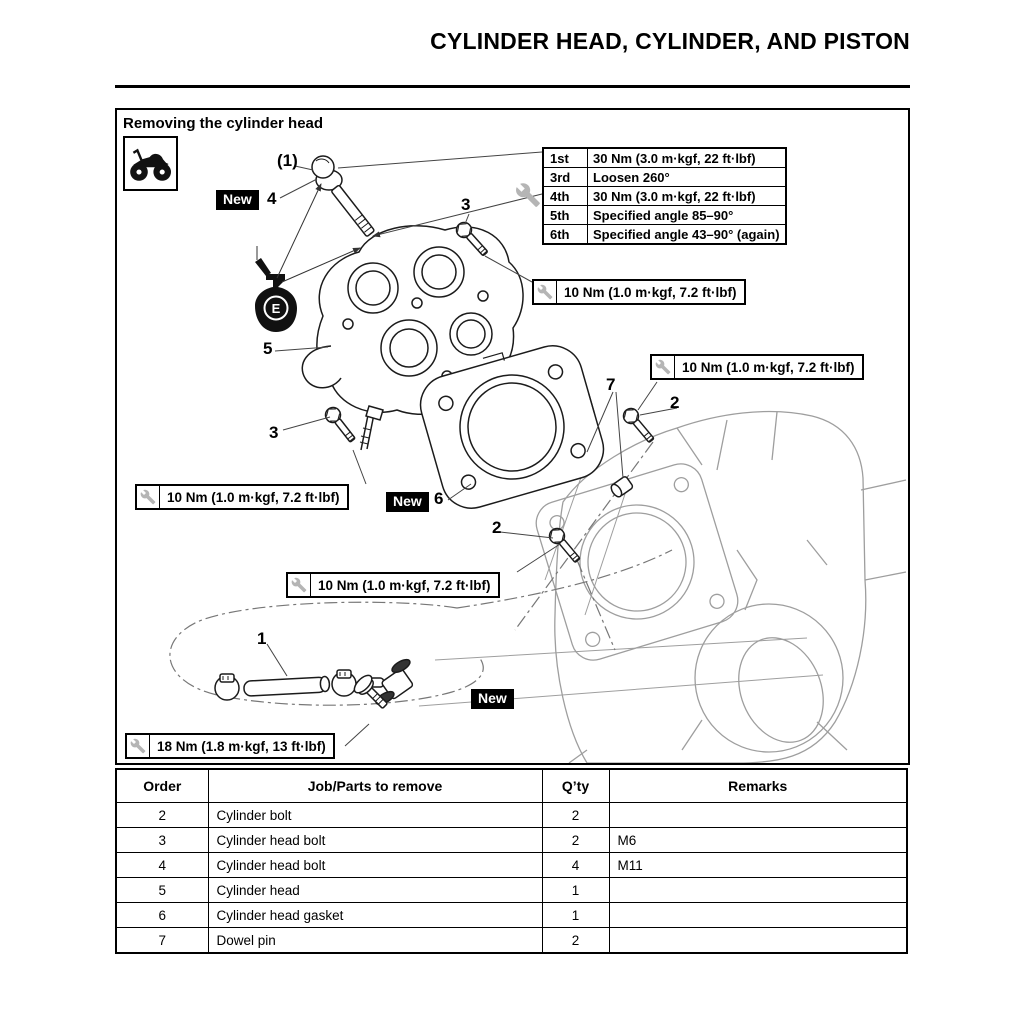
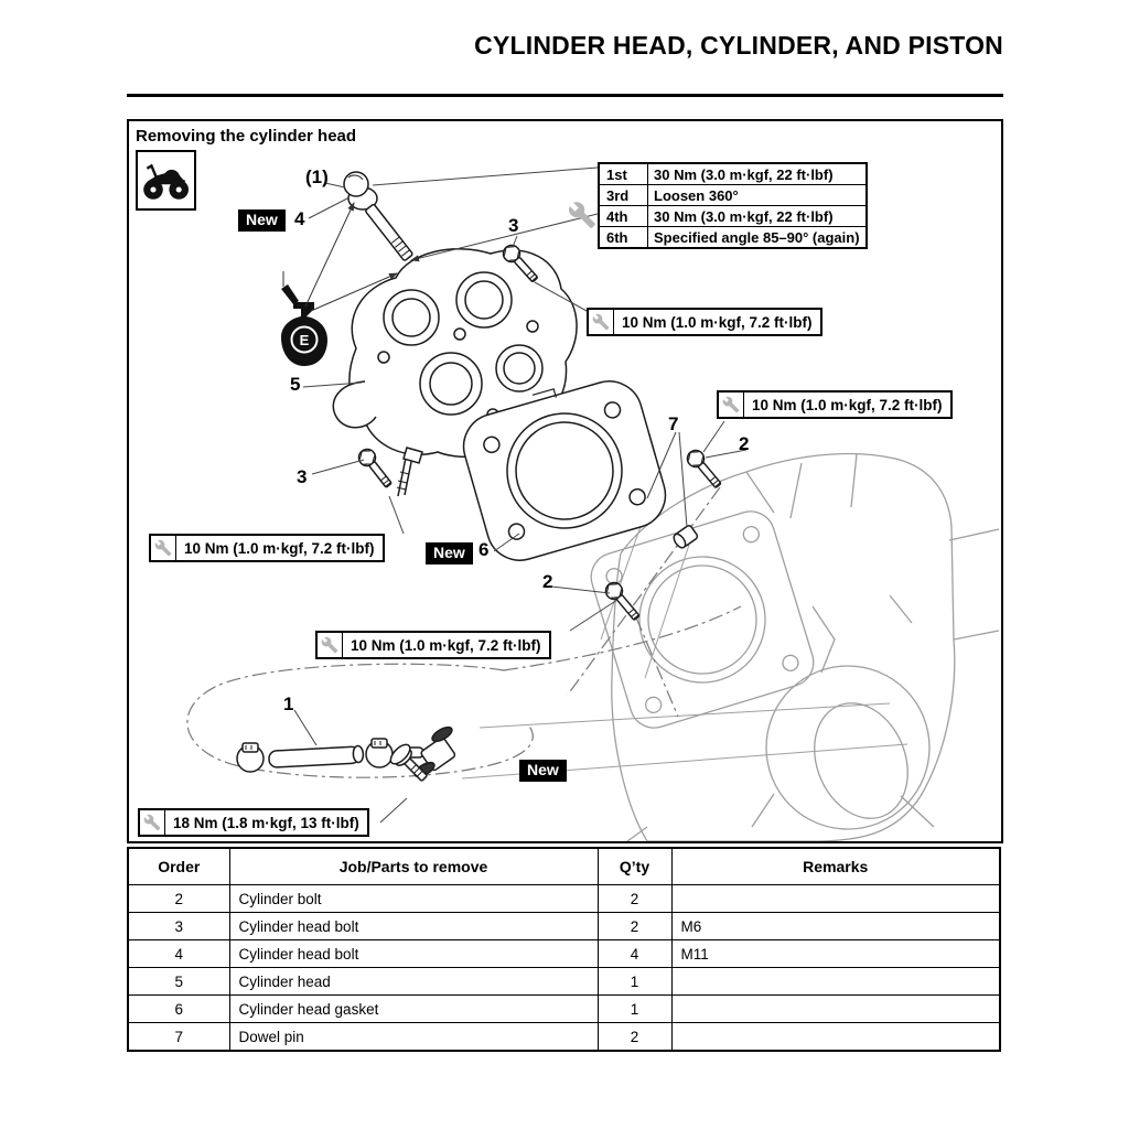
  CYLINDER HEAD, CYLINDER, AND PISTON
  Removing the cylinder head
  E
  1st	30 Nm (3.0 m·kgf, 22 ft·lbf)
- 3rd	Loosen 260°
+ 3rd	Loosen 360°
  4th	30 Nm (3.0 m·kgf, 22 ft·lbf)
- 5th	Specified angle 85–90°
- 6th	Specified angle 43–90° (again)
+ 6th	Specified angle 85–90° (again)
  10 Nm (1.0 m·kgf, 7.2 ft·lbf)
  10 Nm (1.0 m·kgf, 7.2 ft·lbf)
  10 Nm (1.0 m·kgf, 7.2 ft·lbf)
  10 Nm (1.0 m·kgf, 7.2 ft·lbf)
  18 Nm (1.8 m·kgf, 13 ft·lbf)
  New
  New
  New
  (1)
  4
  3
  5
  3
  7
  2
  6
  2
  1
  Order	Job/Parts to remove	Q’ty	Remarks
  2	Cylinder bolt	2
  3	Cylinder head bolt	2	M6
  4	Cylinder head bolt	4	M11
  5	Cylinder head	1
  6	Cylinder head gasket	1
  7	Dowel pin	2
